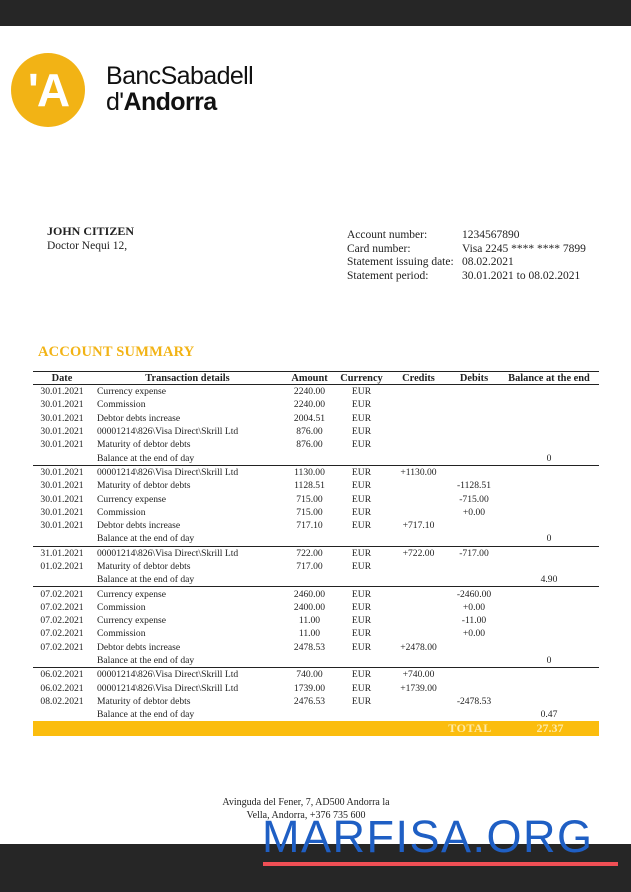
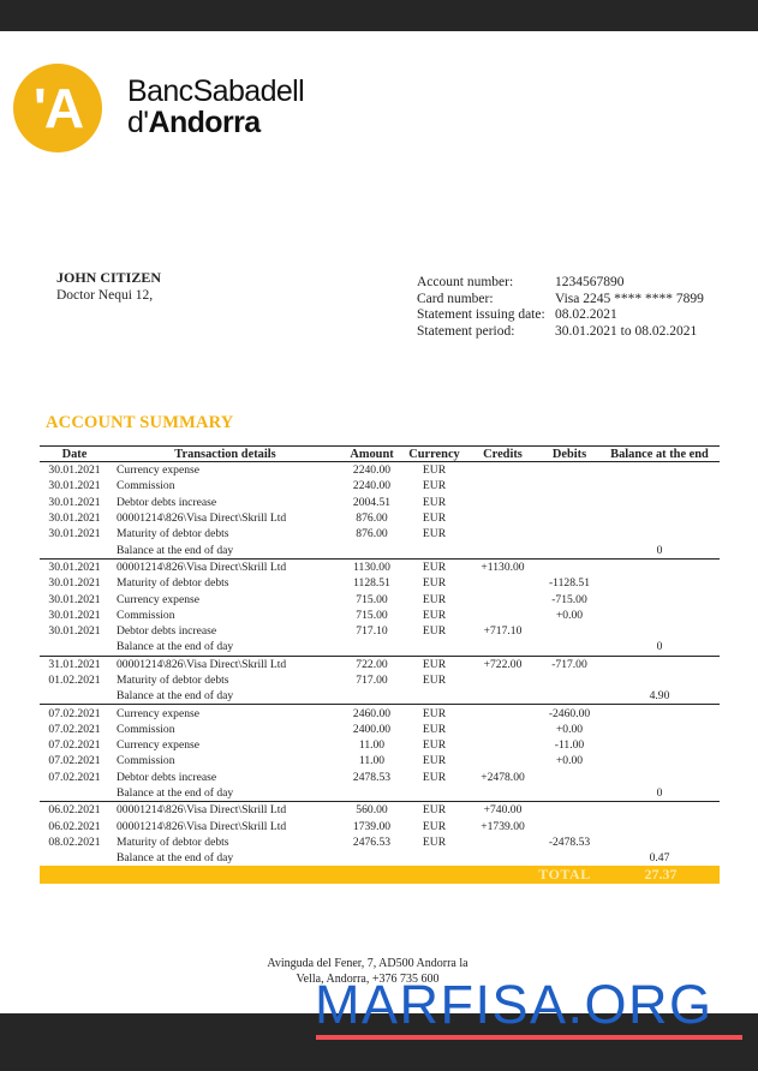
  'A
  BancSabadell
  d'Andorra
  JOHN CITIZEN
  Doctor Nequi 12,
  Account number:
  1234567890
  Card number:
  Visa 2245 **** **** 7899
  Statement issuing date:
  08.02.2021
  Statement period:
  30.01.2021 to 08.02.2021
  ACCOUNT SUMMARY
  Date
  Transaction details
  Amount
  Currency
  Credits
  Debits
  Balance at the end
  30.01.2021
  Currency expense
  2240.00
  EUR
  30.01.2021
  Commission
  2240.00
  EUR
  30.01.2021
  Debtor debts increase
  2004.51
  EUR
  30.01.2021
  00001214\826\Visa Direct\Skrill Ltd
  876.00
  EUR
  30.01.2021
  Maturity of debtor debts
  876.00
  EUR
  Balance at the end of day
  0
  30.01.2021
  00001214\826\Visa Direct\Skrill Ltd
  1130.00
  EUR
  +1130.00
  30.01.2021
  Maturity of debtor debts
  1128.51
  EUR
  -1128.51
  30.01.2021
  Currency expense
  715.00
  EUR
  -715.00
  30.01.2021
  Commission
  715.00
  EUR
  +0.00
  30.01.2021
  Debtor debts increase
  717.10
  EUR
  +717.10
  Balance at the end of day
  0
  31.01.2021
  00001214\826\Visa Direct\Skrill Ltd
  722.00
  EUR
  +722.00
  -717.00
  01.02.2021
  Maturity of debtor debts
  717.00
  EUR
  Balance at the end of day
  4.90
  07.02.2021
  Currency expense
  2460.00
  EUR
  -2460.00
  07.02.2021
  Commission
  2400.00
  EUR
  +0.00
  07.02.2021
  Currency expense
  11.00
  EUR
  -11.00
  07.02.2021
  Commission
  11.00
  EUR
  +0.00
  07.02.2021
  Debtor debts increase
  2478.53
  EUR
  +2478.00
  Balance at the end of day
  0
  06.02.2021
  00001214\826\Visa Direct\Skrill Ltd
- 740.00
+ 560.00
  EUR
  +740.00
  06.02.2021
  00001214\826\Visa Direct\Skrill Ltd
  1739.00
  EUR
  +1739.00
  08.02.2021
  Maturity of debtor debts
  2476.53
  EUR
  -2478.53
  Balance at the end of day
  0.47
  TOTAL
  27.37
  Avinguda del Fener, 7, AD500 Andorra la
  Vella, Andorra, +376 735 600
  MARFISA.ORG
